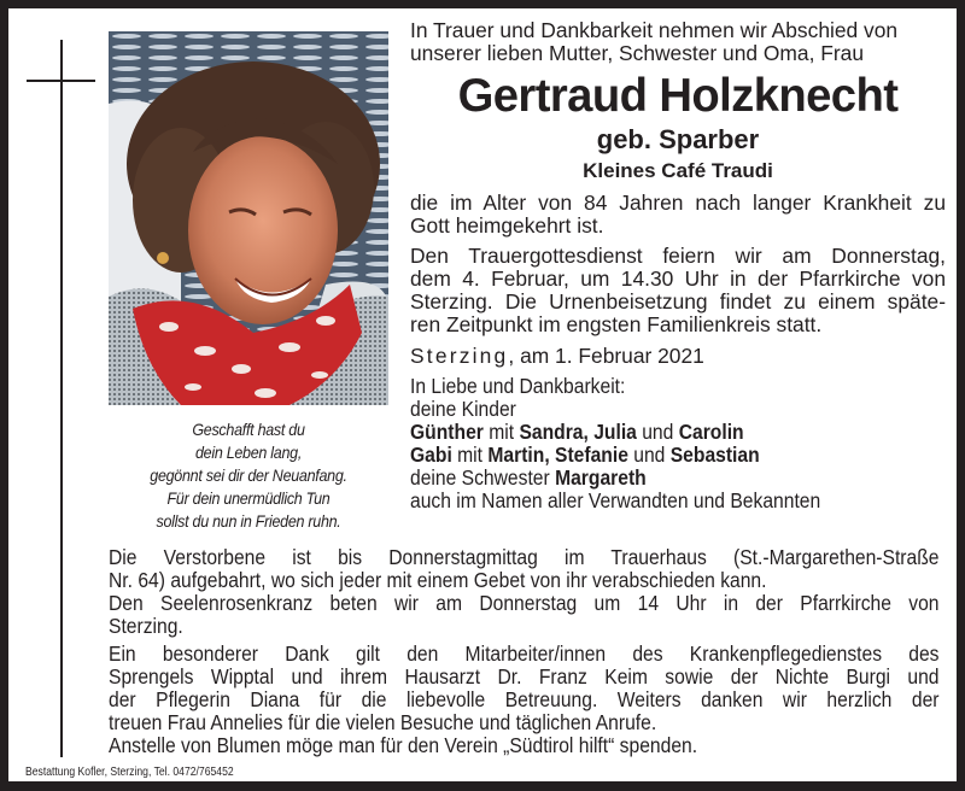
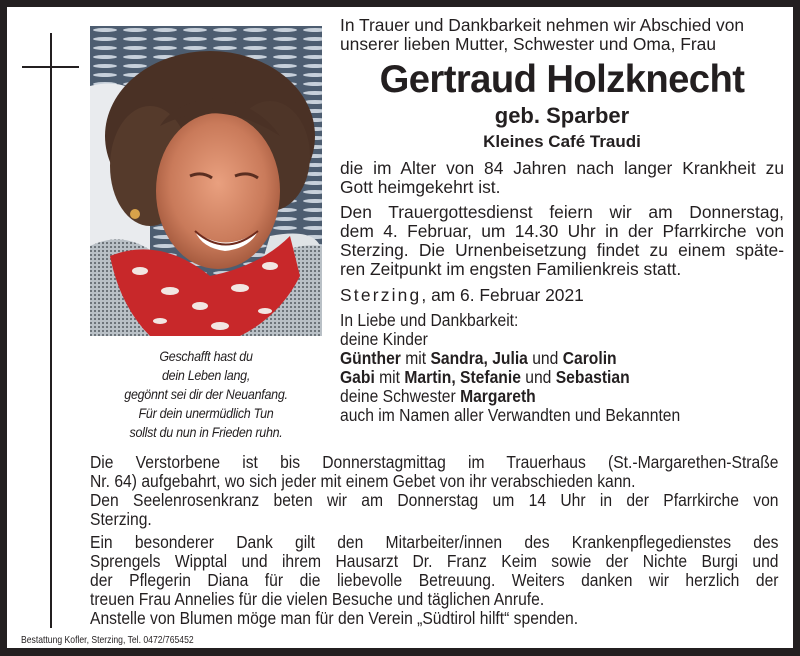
  Geschafft hast du
  dein Leben lang,
  gegönnt sei dir der Neuanfang.
  Für dein unermüdlich Tun
  sollst du nun in Frieden ruhn.
  In Trauer und Dankbarkeit nehmen wir Abschied von
  unserer lieben Mutter, Schwester und Oma, Frau
  Gertraud Holzknecht
  geb. Sparber
  Kleines Café Traudi
  die im Alter von 84 Jahren nach langer Krankheit zu
  Gott heimgekehrt ist.
  Den Trauergottesdienst feiern wir am Donnerstag,
  dem 4. Februar, um 14.30 Uhr in der Pfarrkirche von
  Sterzing. Die Urnenbeisetzung findet zu einem späte-
  ren Zeitpunkt im engsten Familienkreis statt.
- Sterzing, am 1. Februar 2021
+ Sterzing, am 6. Februar 2021
  In Liebe und Dankbarkeit:
  deine Kinder
  Günther mit Sandra, Julia und Carolin
  Gabi mit Martin, Stefanie und Sebastian
  deine Schwester Margareth
  auch im Namen aller Verwandten und Bekannten
  Die Verstorbene ist bis Donnerstagmittag im Trauerhaus (St.-Margarethen-Straße
  Nr. 64) aufgebahrt, wo sich jeder mit einem Gebet von ihr verabschieden kann.
  Den Seelenrosenkranz beten wir am Donnerstag um 14 Uhr in der Pfarrkirche von
  Sterzing.
  Ein besonderer Dank gilt den Mitarbeiter/innen des Krankenpflegedienstes des
  Sprengels Wipptal und ihrem Hausarzt Dr. Franz Keim sowie der Nichte Burgi und
  der Pflegerin Diana für die liebevolle Betreuung. Weiters danken wir herzlich der
  treuen Frau Annelies für die vielen Besuche und täglichen Anrufe.
  Anstelle von Blumen möge man für den Verein „Südtirol hilft“ spenden.
  Bestattung Kofler, Sterzing, Tel. 0472/765452
